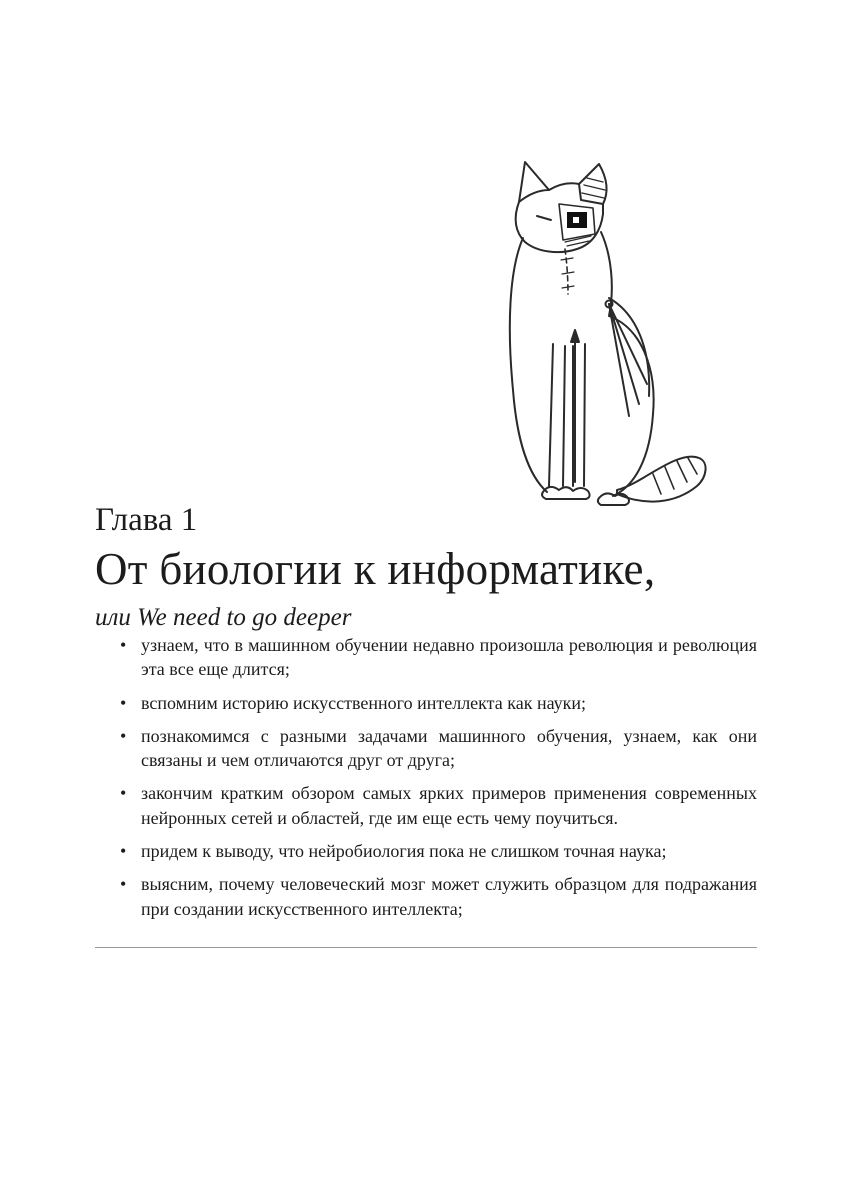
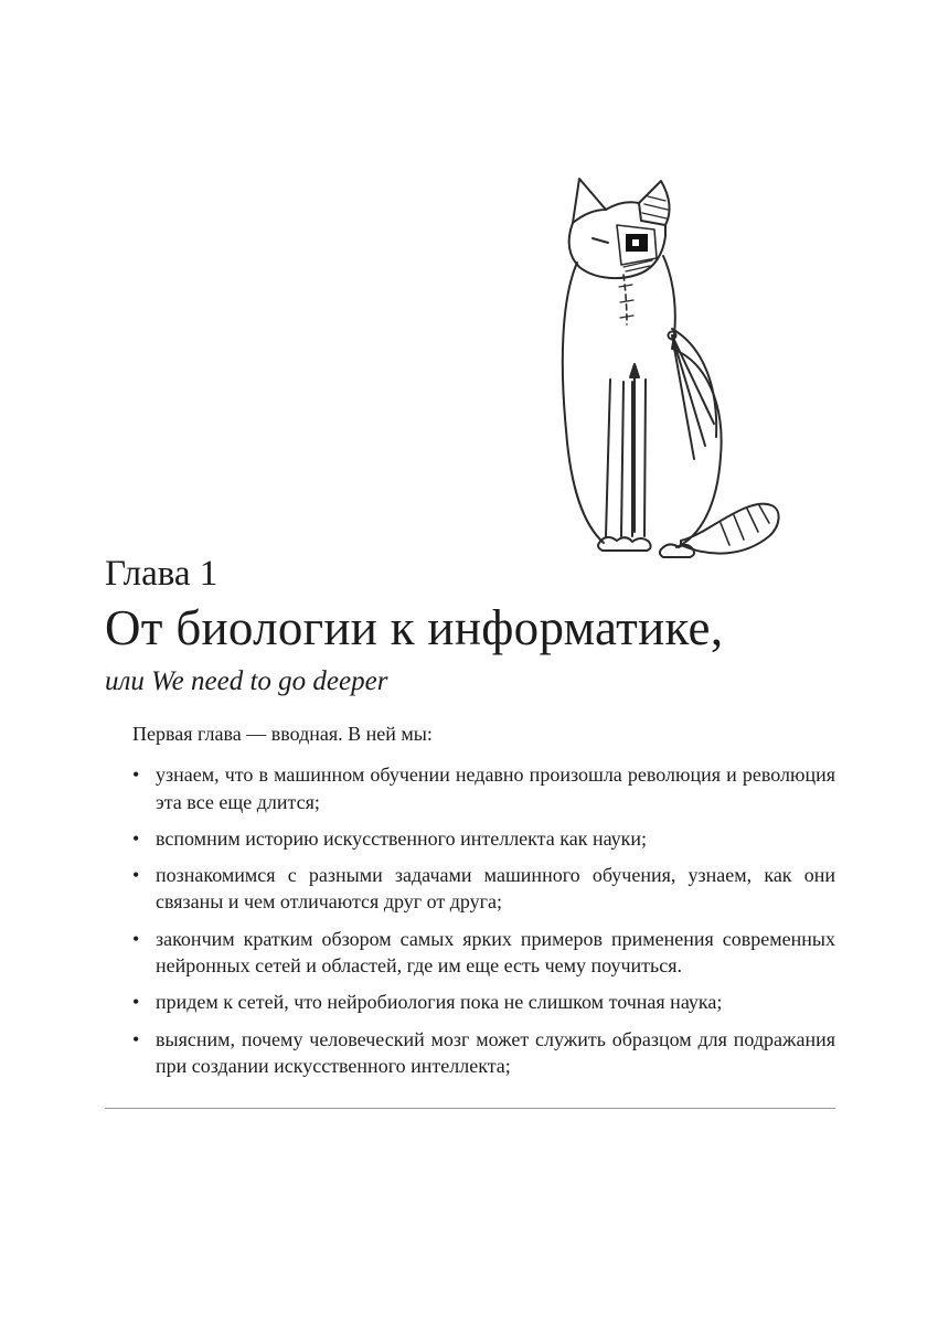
  Глава 1
  От биологии к информатике,
  или We need to go deeper
+ Первая глава — вводная. В ней мы:
  •
  узнаем, что в машинном обучении недавно произошла революция и революция эта все еще длится;
  •
  вспомним историю искусственного интеллекта как науки;
  •
  познакомимся с разными задачами машинного обучения, узнаем, как они связаны и чем отличаются друг от друга;
  •
  закончим кратким обзором самых ярких примеров применения современных нейронных сетей и областей, где им еще есть чему поучиться.
  •
- придем к выводу, что нейробиология пока не слишком точная наука;
+ придем к сетей, что нейробиология пока не слишком точная наука;
  •
  выясним, почему человеческий мозг может служить образцом для подражания при создании искусственного интеллекта;
